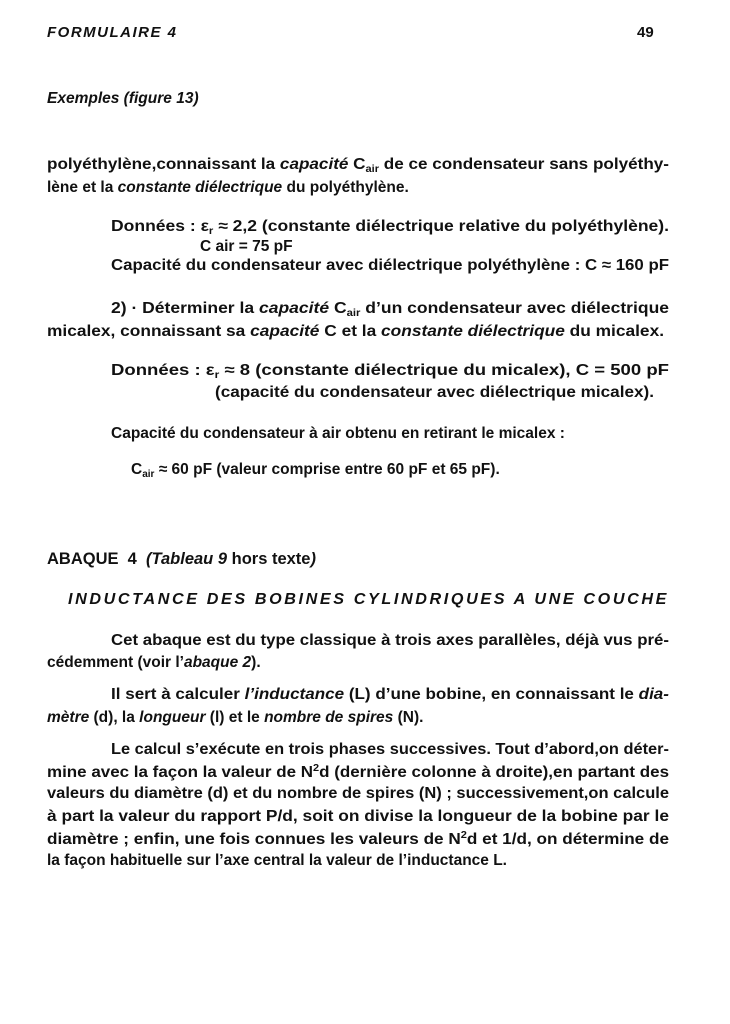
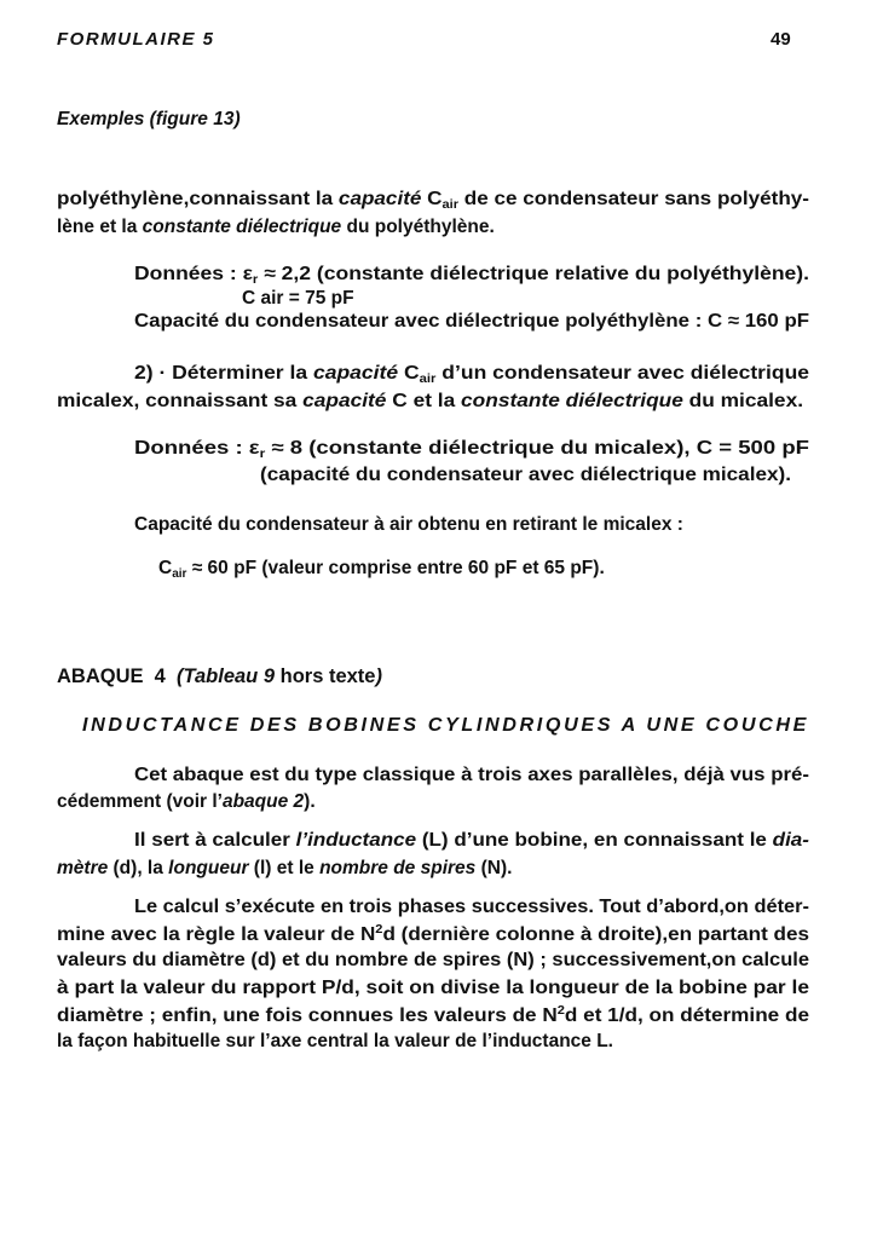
- FORMULAIRE 4
+ FORMULAIRE 5
  49
  Exemples (figure 13)
  polyéthylène,connaissant la capacité Cair de ce condensateur sans polyéthy-
  lène et la constante diélectrique du polyéthylène.
  Données : εr ≈ 2,2 (constante diélectrique relative du polyéthylène).
  C air = 75 pF
  Capacité du condensateur avec diélectrique polyéthylène : C ≈ 160 pF
  2) · Déterminer la capacité Cair d’un condensateur avec diélectrique
  micalex, connaissant sa capacité C et la constante diélectrique du micalex.
  Données : εr ≈ 8 (constante diélectrique du micalex), C = 500 pF
  (capacité du condensateur avec diélectrique micalex).
  Capacité du condensateur à air obtenu en retirant le micalex :
  Cair ≈ 60 pF (valeur comprise entre 60 pF et 65 pF).
  ABAQUE 4 (Tableau 9 hors texte)
  INDUCTANCE DES BOBINES CYLINDRIQUES A UNE COUCHE
  Cet abaque est du type classique à trois axes parallèles, déjà vus pré-
  cédemment (voir l’abaque 2).
  Il sert à calculer l’inductance (L) d’une bobine, en connaissant le dia-
  mètre (d), la longueur (l) et le nombre de spires (N).
  Le calcul s’exécute en trois phases successives. Tout d’abord,on déter-
- mine avec la façon la valeur de N2d (dernière colonne à droite),en partant des
+ mine avec la règle la valeur de N2d (dernière colonne à droite),en partant des
  valeurs du diamètre (d) et du nombre de spires (N) ; successivement,on calcule
  à part la valeur du rapport P/d, soit on divise la longueur de la bobine par le
  diamètre ; enfin, une fois connues les valeurs de N2d et 1/d, on détermine de
  la façon habituelle sur l’axe central la valeur de l’inductance L.
